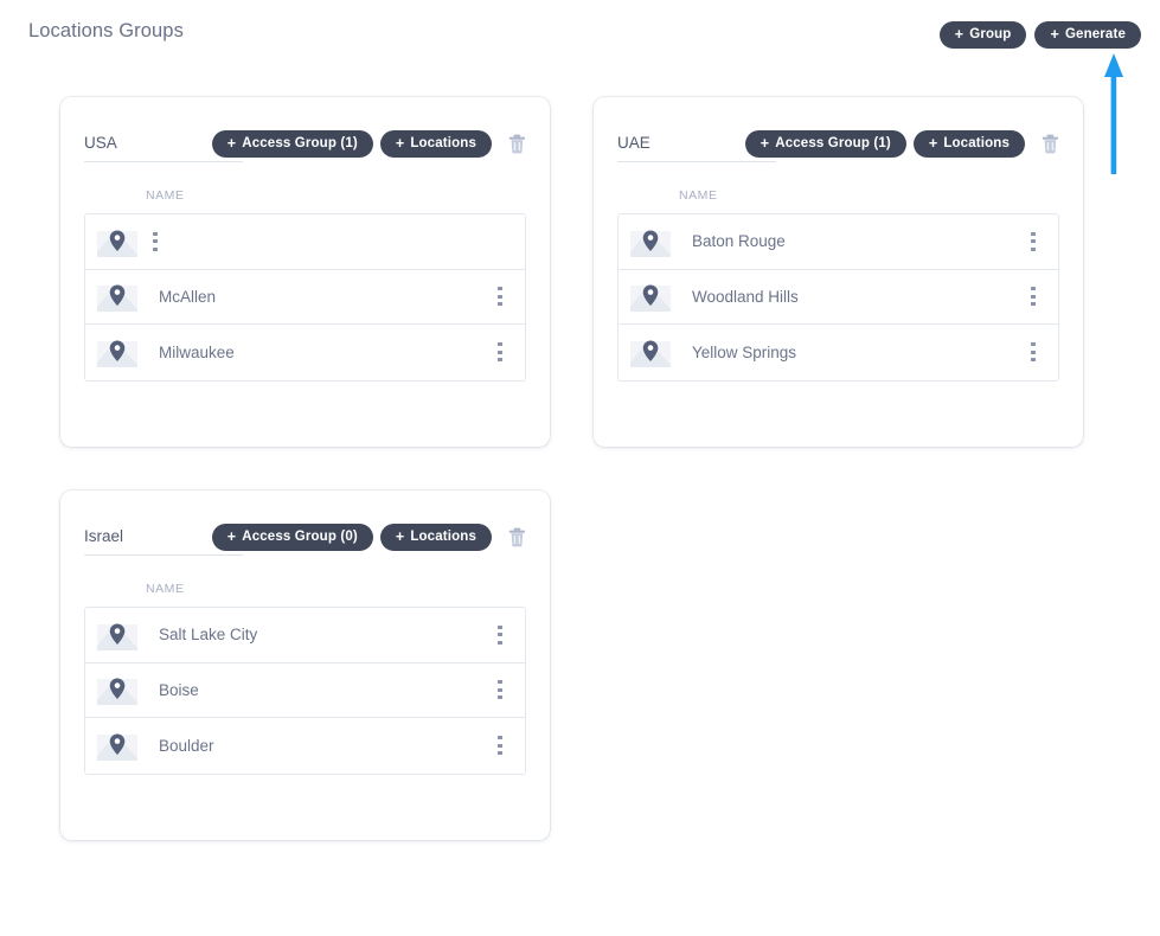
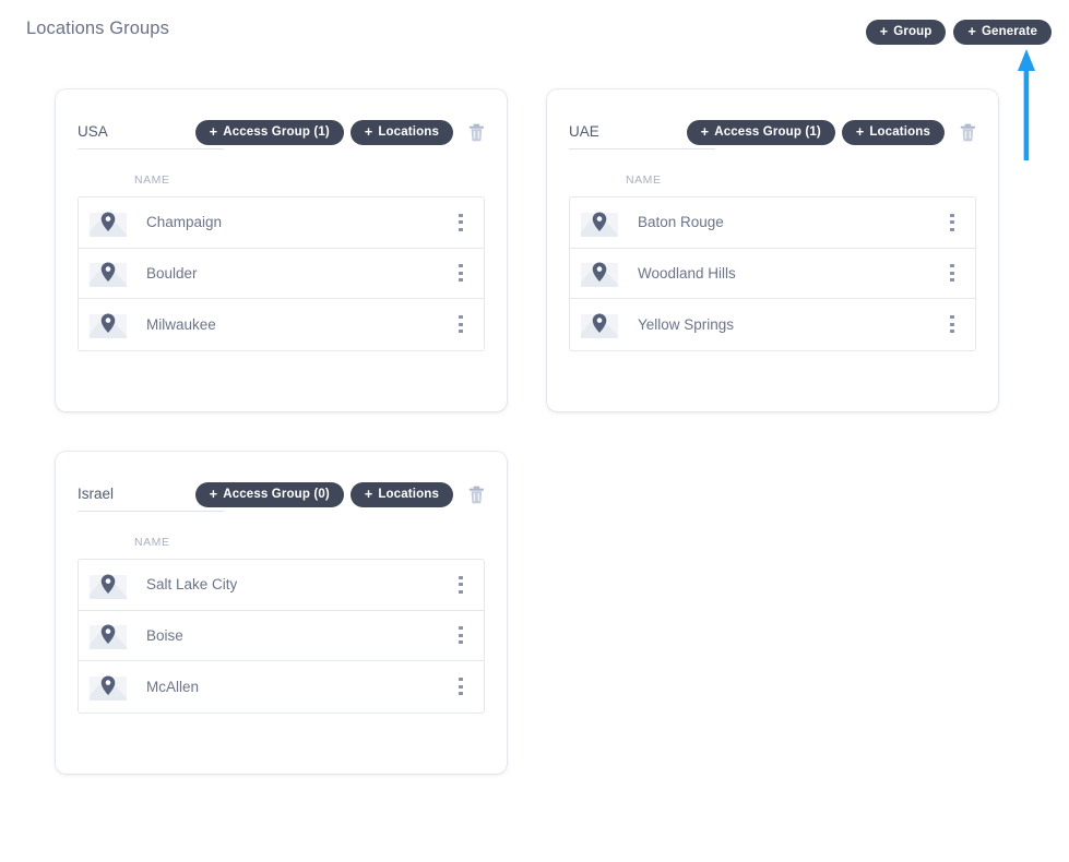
  Locations Groups
  +
  Group
  +
  Generate
  USA
  +
  Access Group (1)
  +
  Locations
  NAME
+ Champaign
- McAllen
+ Boulder
  Milwaukee
  UAE
  +
  Access Group (1)
  +
  Locations
  NAME
  Baton Rouge
  Woodland Hills
  Yellow Springs
  Israel
  +
  Access Group (0)
  +
  Locations
  NAME
  Salt Lake City
  Boise
- Boulder
+ McAllen
